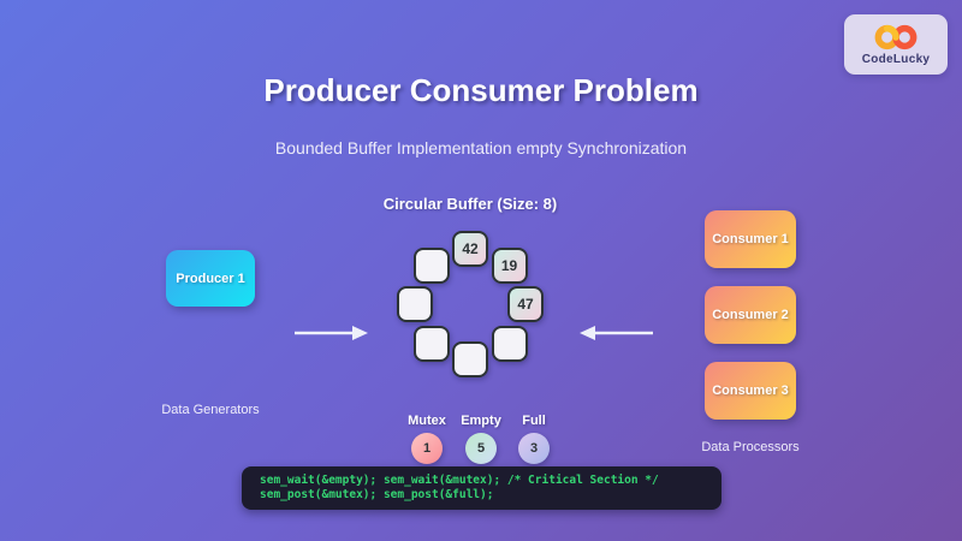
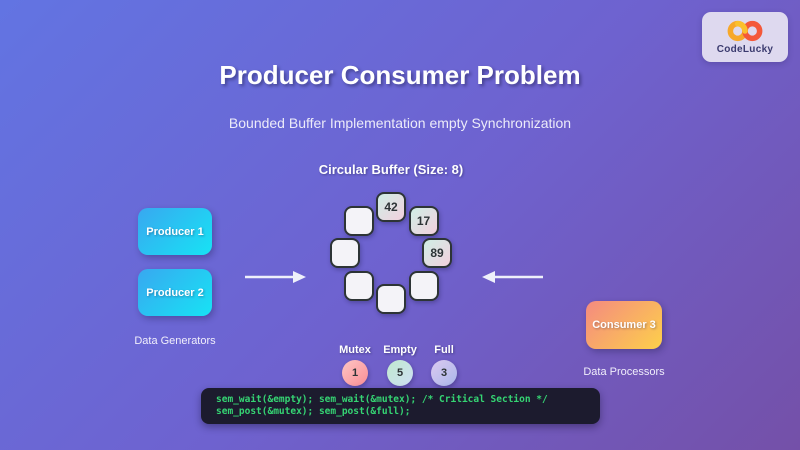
  CodeLucky
  Producer Consumer Problem
  Bounded Buffer Implementation empty Synchronization
  Circular Buffer (Size: 8)
  42
- 19
+ 17
- 47
+ 89
  Producer 1
+ Producer 2
  Data Generators
- Consumer 1
- Consumer 2
  Consumer 3
  Data Processors
  Mutex
  1
  Empty
  5
  Full
  3
  sem_wait(&empty); sem_wait(&mutex); /* Critical Section */
  sem_post(&mutex); sem_post(&full);
